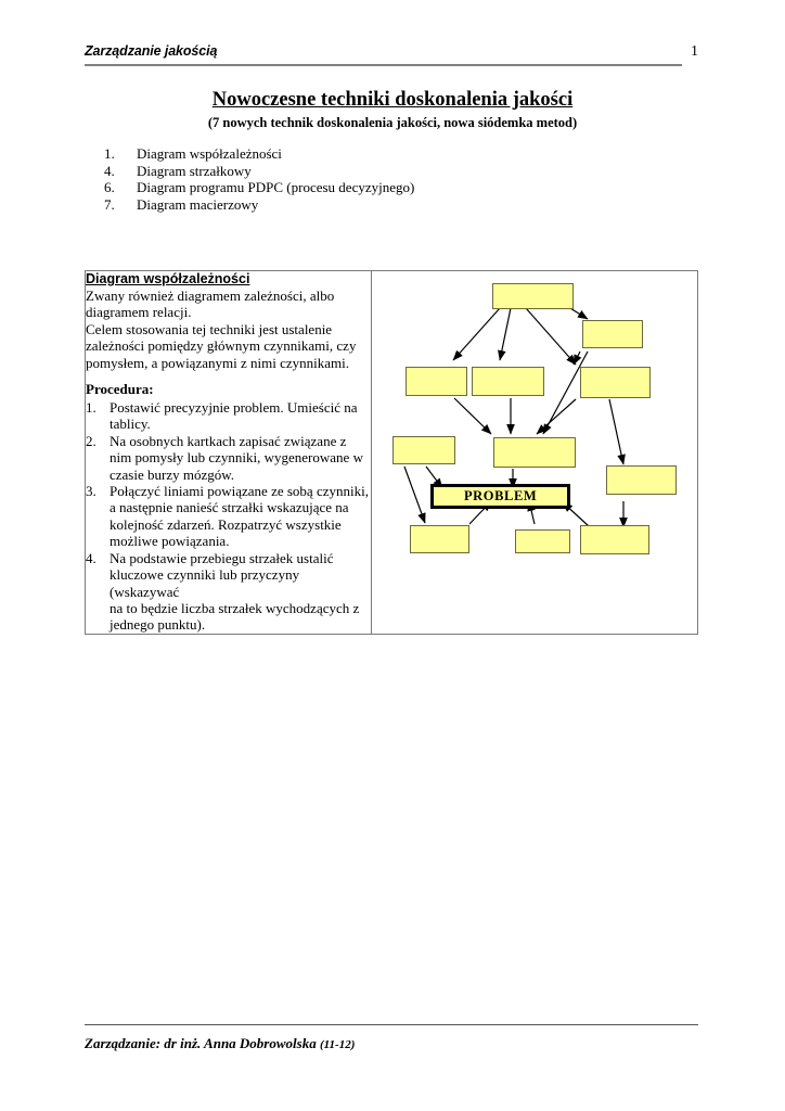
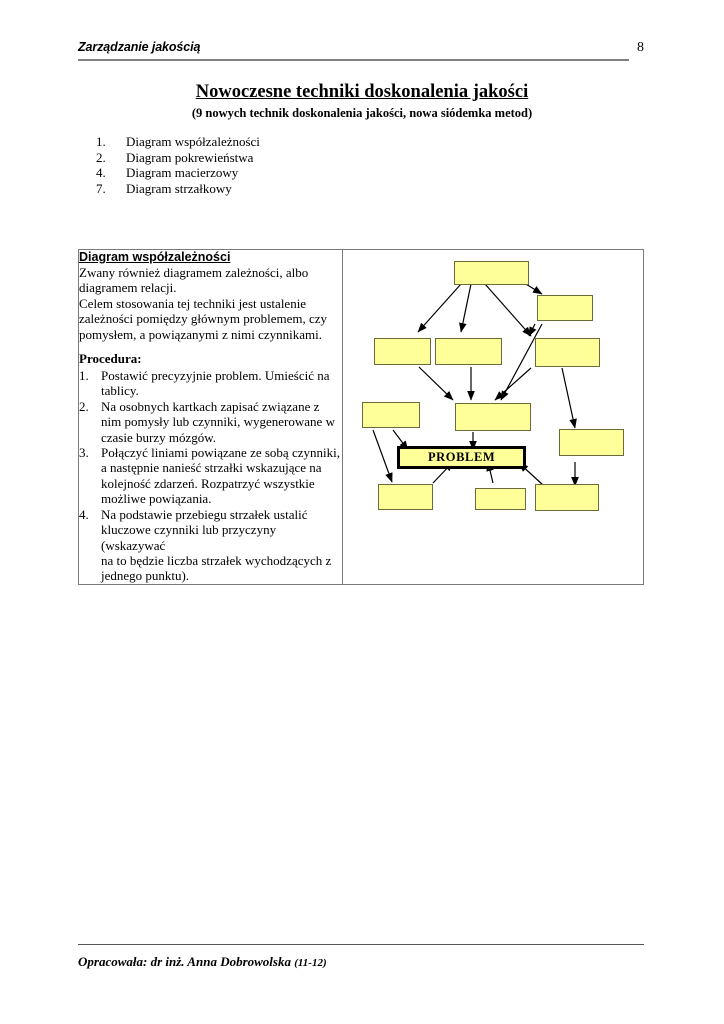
  Zarządzanie jakością
- 1
+ 8
  Nowoczesne techniki doskonalenia jakości
- (7 nowych technik doskonalenia jakości, nowa siódemka metod)
+ (9 nowych technik doskonalenia jakości, nowa siódemka metod)
  1.
  Diagram współzależności
+ 2.
+ Diagram pokrewieństwa
  4.
- Diagram strzałkowy
+ Diagram macierzowy
- 6.
- Diagram programu PDPC (procesu decyzyjnego)
  7.
- Diagram macierzowy
+ Diagram strzałkowy
- Diagram współzależności Zwany również diagramem zależności, albo diagramem relacji. Celem stosowania tej techniki jest ustalenie zależności pomiędzy głównym czynnikami, czy pomysłem, a powiązanymi z nimi czynnikami. Procedura: 1. Postawić precyzyjnie problem. Umieścić na tablicy. 2. Na osobnych kartkach zapisać związane z nim pomysły lub czynniki, wygenerowane w czasie burzy mózgów. 3. Połączyć liniami powiązane ze sobą czynniki, a następnie nanieść strzałki wskazujące na kolejność zdarzeń. Rozpatrzyć wszystkie możliwe powiązania. 4. Na podstawie przebiegu strzałek ustalić kluczowe czynniki lub przyczyny (wskazywać na to będzie liczba strzałek wychodzących z jednego punktu).	PROBLEM
+ Diagram współzależności Zwany również diagramem zależności, albo diagramem relacji. Celem stosowania tej techniki jest ustalenie zależności pomiędzy głównym problemem, czy pomysłem, a powiązanymi z nimi czynnikami. Procedura: 1. Postawić precyzyjnie problem. Umieścić na tablicy. 2. Na osobnych kartkach zapisać związane z nim pomysły lub czynniki, wygenerowane w czasie burzy mózgów. 3. Połączyć liniami powiązane ze sobą czynniki, a następnie nanieść strzałki wskazujące na kolejność zdarzeń. Rozpatrzyć wszystkie możliwe powiązania. 4. Na podstawie przebiegu strzałek ustalić kluczowe czynniki lub przyczyny (wskazywać na to będzie liczba strzałek wychodzących z jednego punktu).	PROBLEM
- Zarządzanie: dr inż. Anna Dobrowolska (11-12)
+ Opracowała: dr inż. Anna Dobrowolska (11-12)
